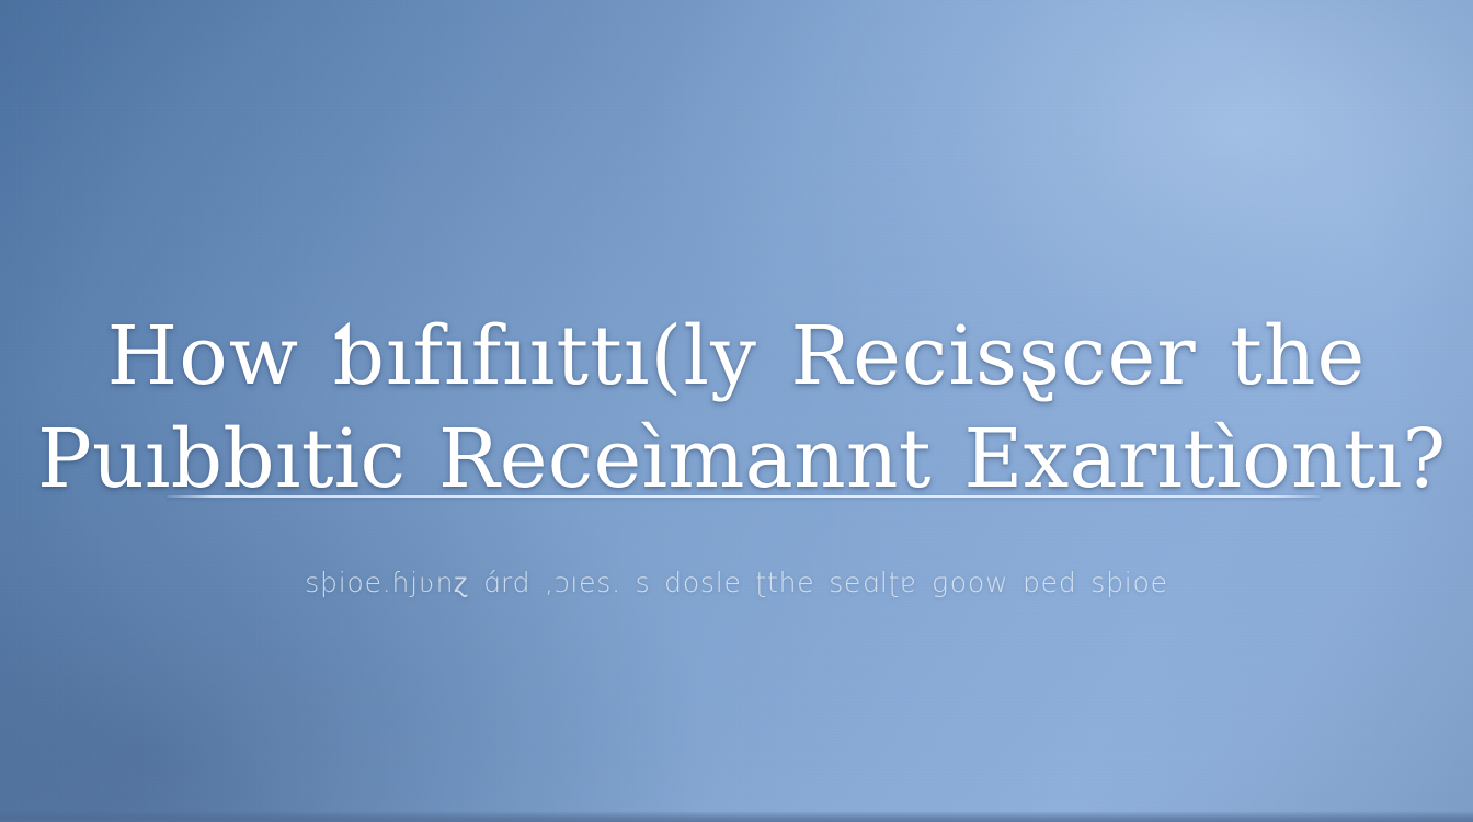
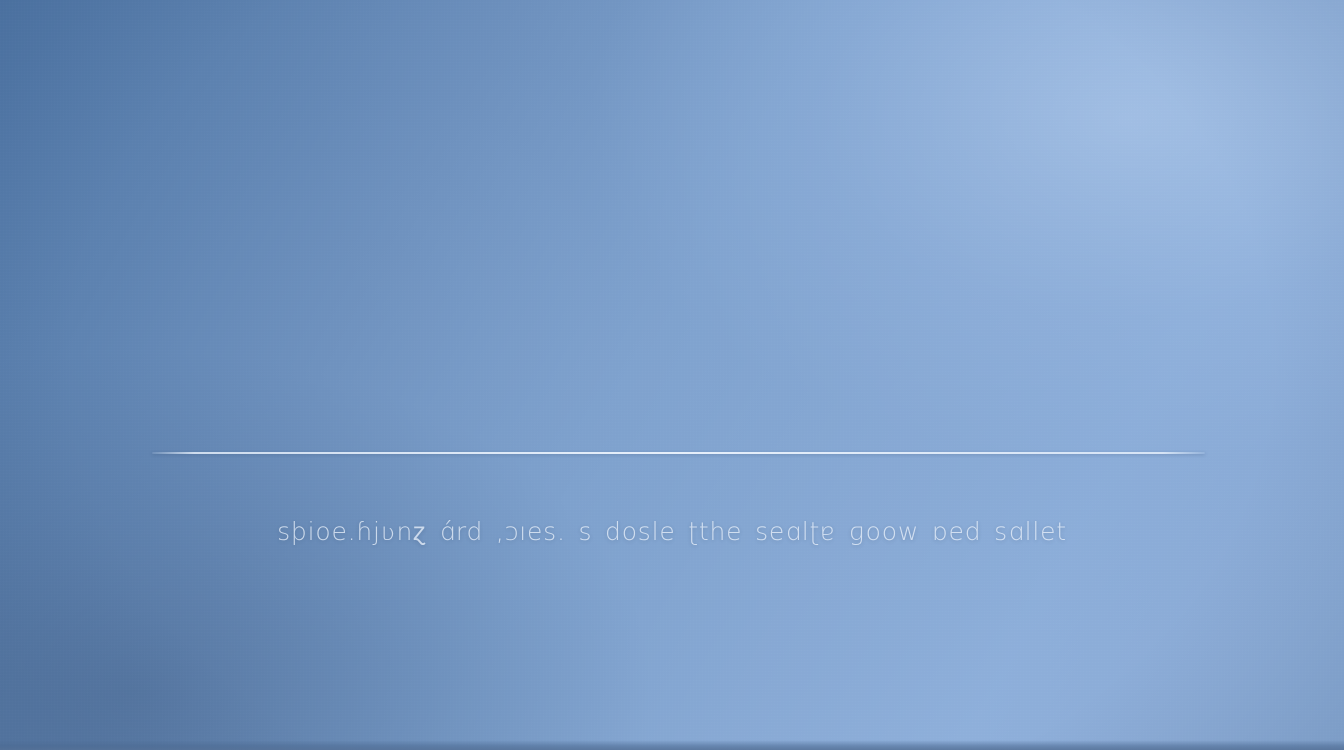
- How ƅıfıfııttı(ly Recisȿcer the
- Puıbbıtic Receìmannt Exarıtìontı?
- sþioe.ɦjʋnɀ ɑ́rd ,ɔıes. s dosle ʈthe seɑlʈɐ ɡoow ɒed sþioe
+ sþioe.ɦjʋnɀ ɑ́rd ,ɔıes. s dosle ʈthe seɑlʈɐ ɡoow ɒed sɑllet
